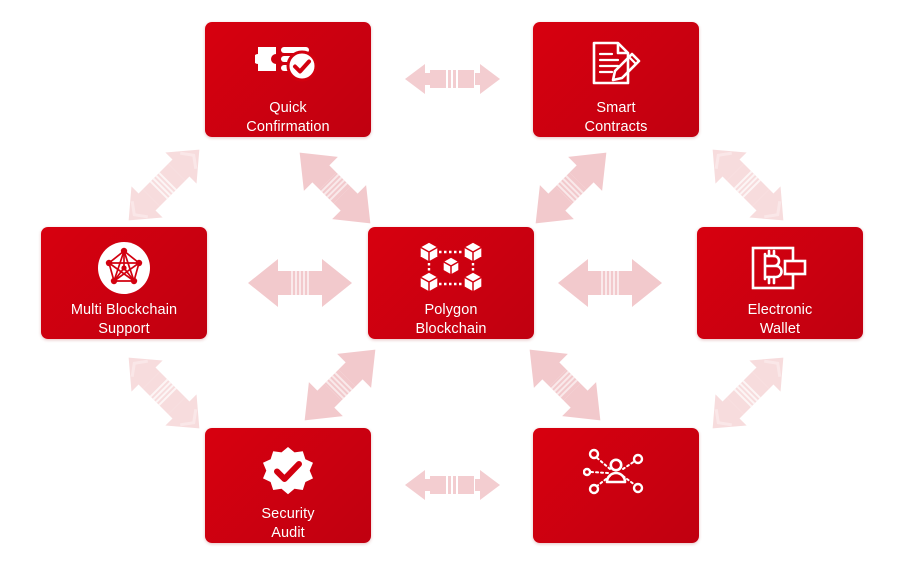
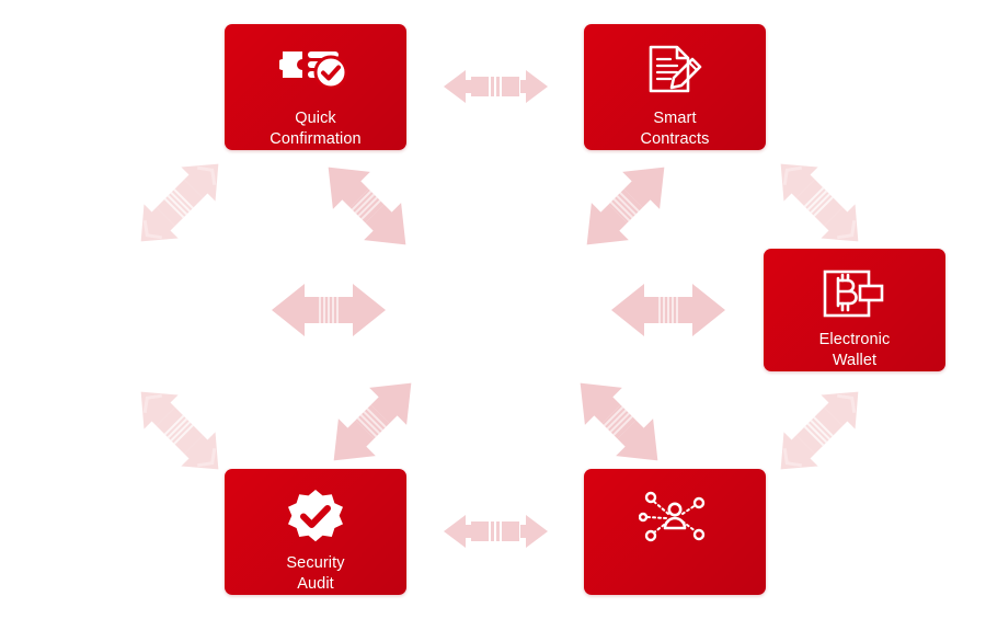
  Quick
  Confirmation
  Smart
  Contracts
- Multi Blockchain
- Support
- Polygon
- Blockchain
  Electronic
  Wallet
  Security
  Audit
